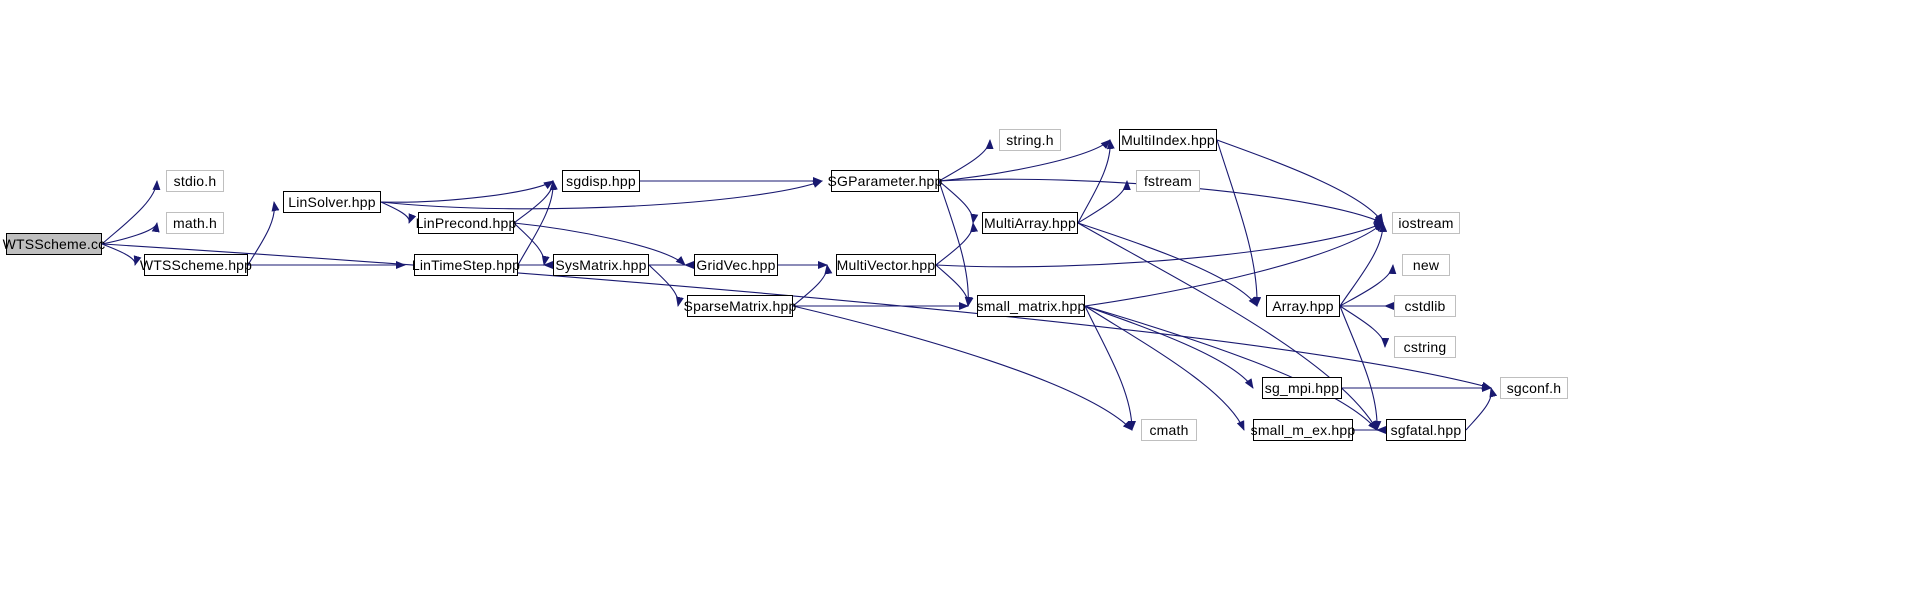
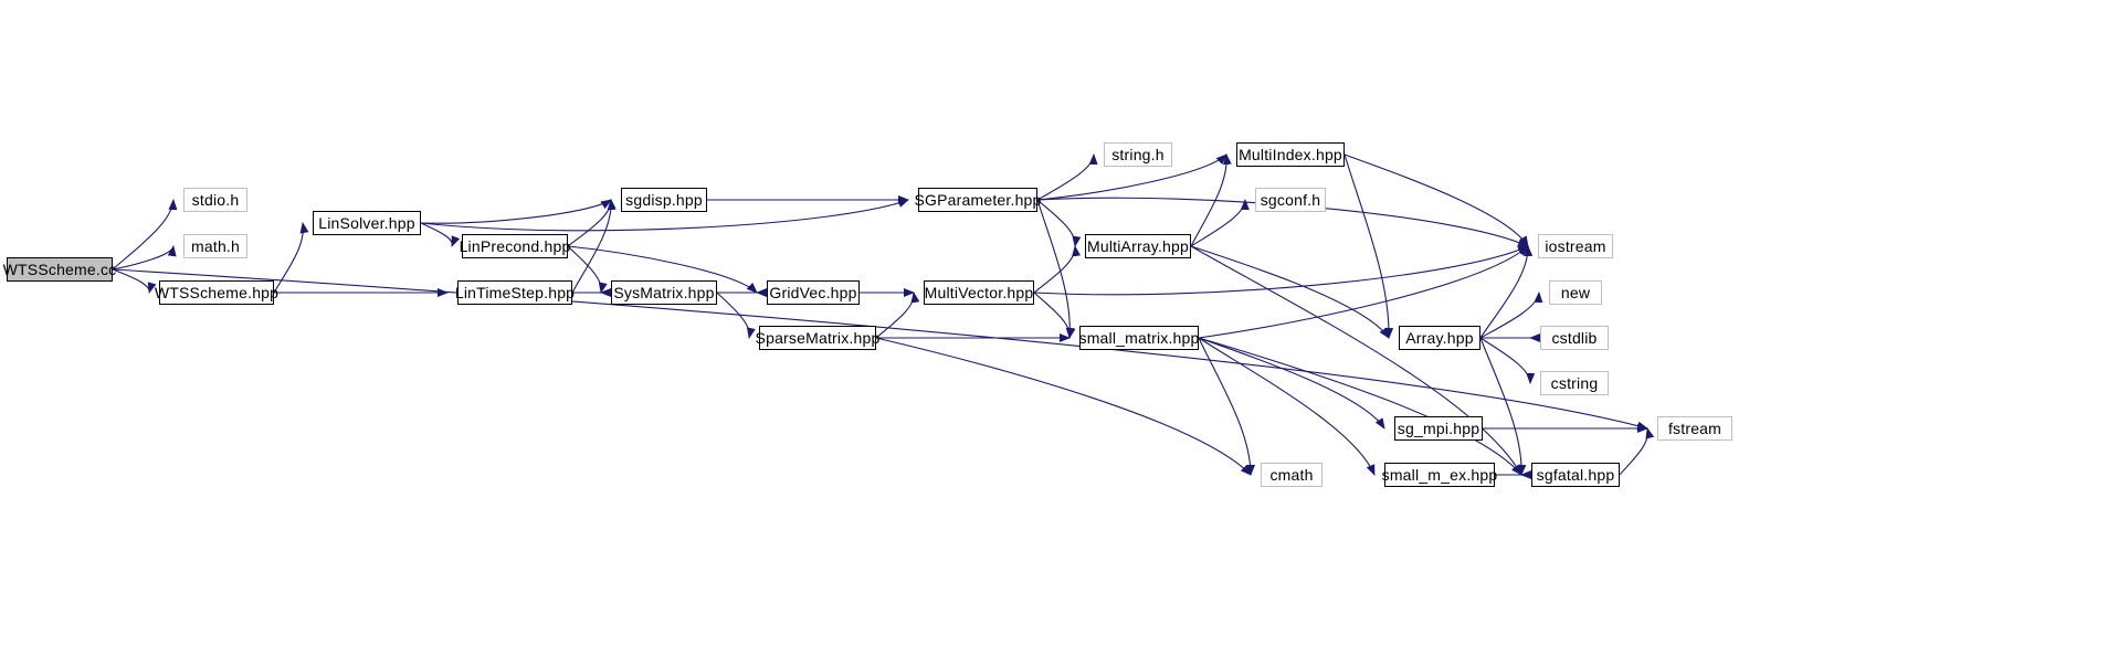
  WTSScheme.cc
  stdio.h
  math.h
  WTSScheme.hpp
  LinSolver.hpp
  LinPrecond.hpp
  LinTimeStep.hpp
  sgdisp.hpp
  SysMatrix.hpp
  SparseMatrix.hpp
  GridVec.hpp
  SGParameter.hpp
  MultiVector.hpp
  string.h
  MultiIndex.hpp
- fstream
+ sgconf.h
  MultiArray.hpp
  small_matrix.hpp
  iostream
  new
  Array.hpp
  cstdlib
  cstring
  sg_mpi.hpp
- sgconf.h
+ fstream
  cmath
  small_m_ex.hpp
  sgfatal.hpp
